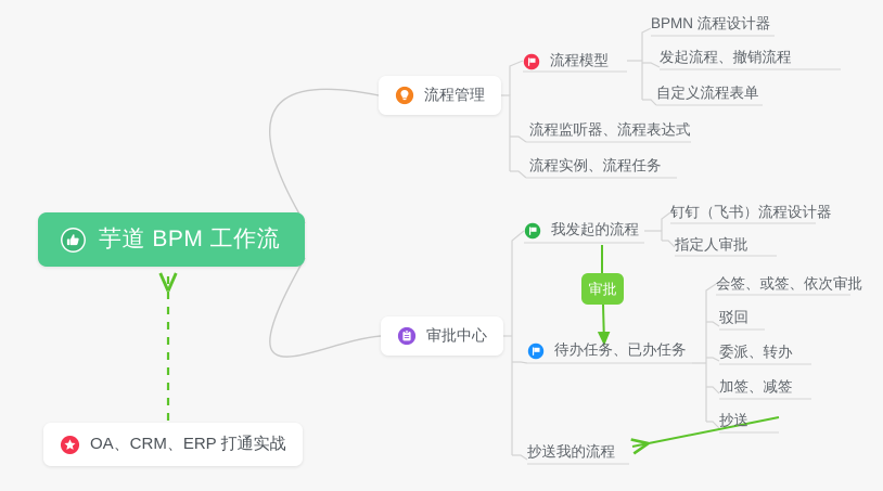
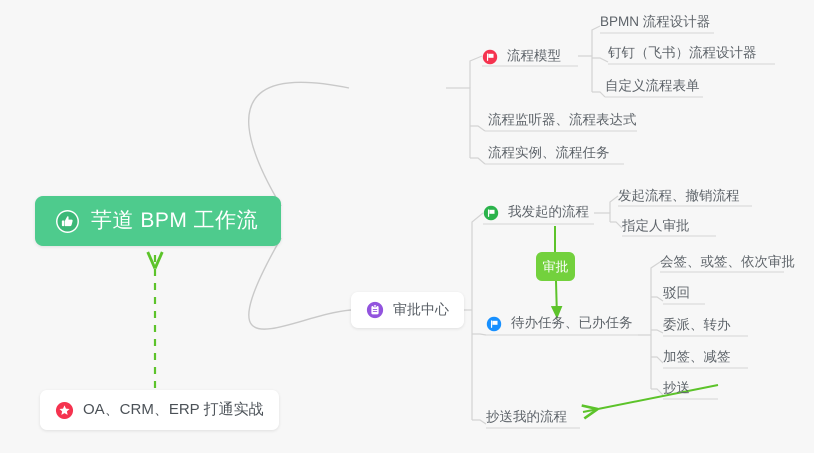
  芋道 BPM 工作流
- 流程管理
  流程模型
  BPMN 流程设计器
- 发起流程、撤销流程
+ 钉钉（飞书）流程设计器
  自定义流程表单
  流程监听器、流程表达式
  流程实例、流程任务
  审批中心
  我发起的流程
- 钉钉（飞书）流程设计器
+ 发起流程、撤销流程
  指定人审批
  审批
  待办任务、已办任务
  会签、或签、依次审批
  驳回
  委派、转办
  加签、减签
  抄送
  抄送我的流程
  OA、CRM、ERP 打通实战
